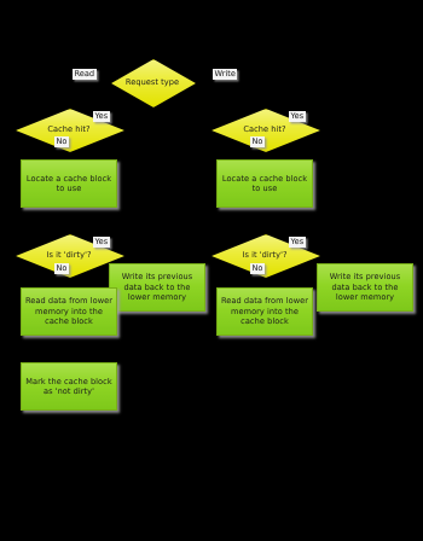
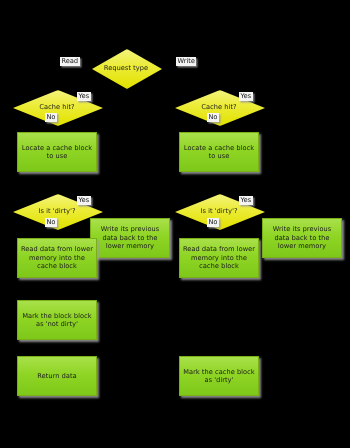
  Request type
  Cache hit?
  Locate a cache block to use
  Is it 'dirty'?
  Write its previous data back to the lower memory
  Read data from lower memory into the cache block
- Mark the cache block as 'not dirty'
+ Mark the block block as 'not dirty'
+ Return data
  Cache hit?
  Locate a cache block to use
  Is it 'dirty'?
  Write its previous data back to the lower memory
  Read data from lower memory into the cache block
+ Mark the cache block as 'dirty'
  Read
  Write
  Yes
  No
  Yes
  No
  Yes
  No
  Yes
  No
